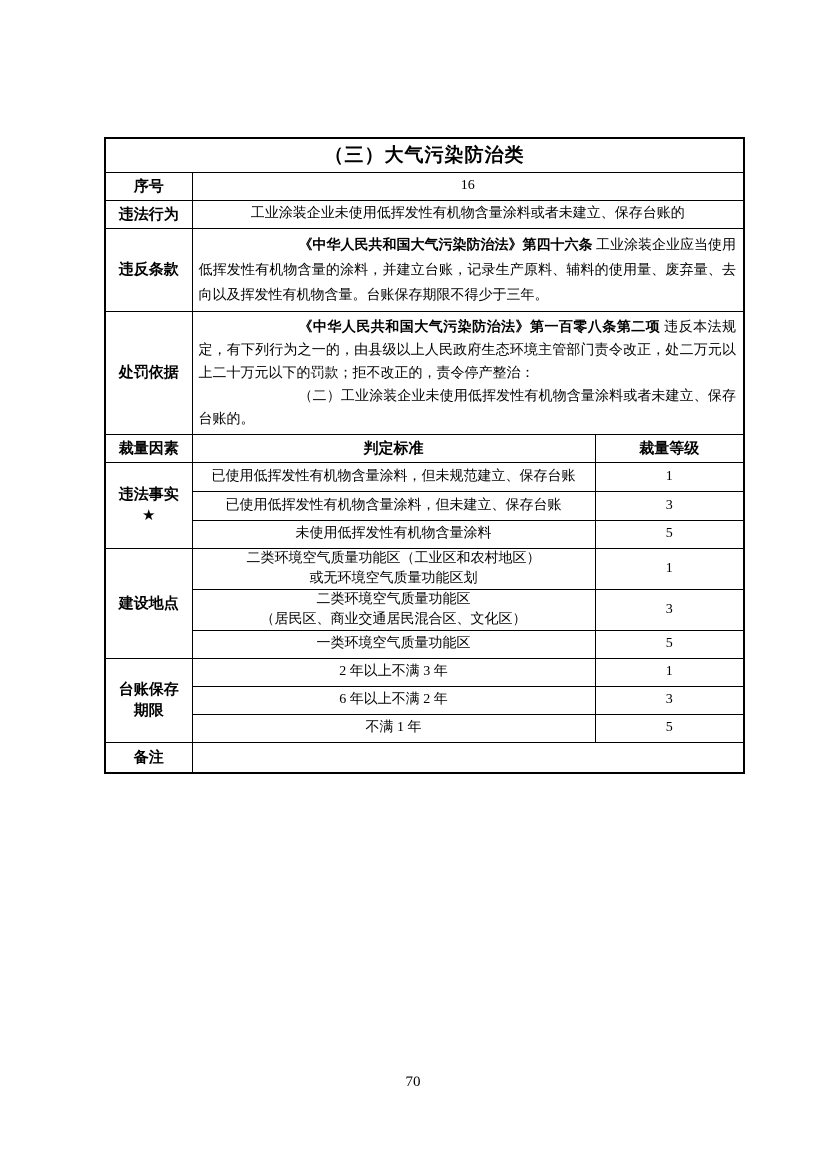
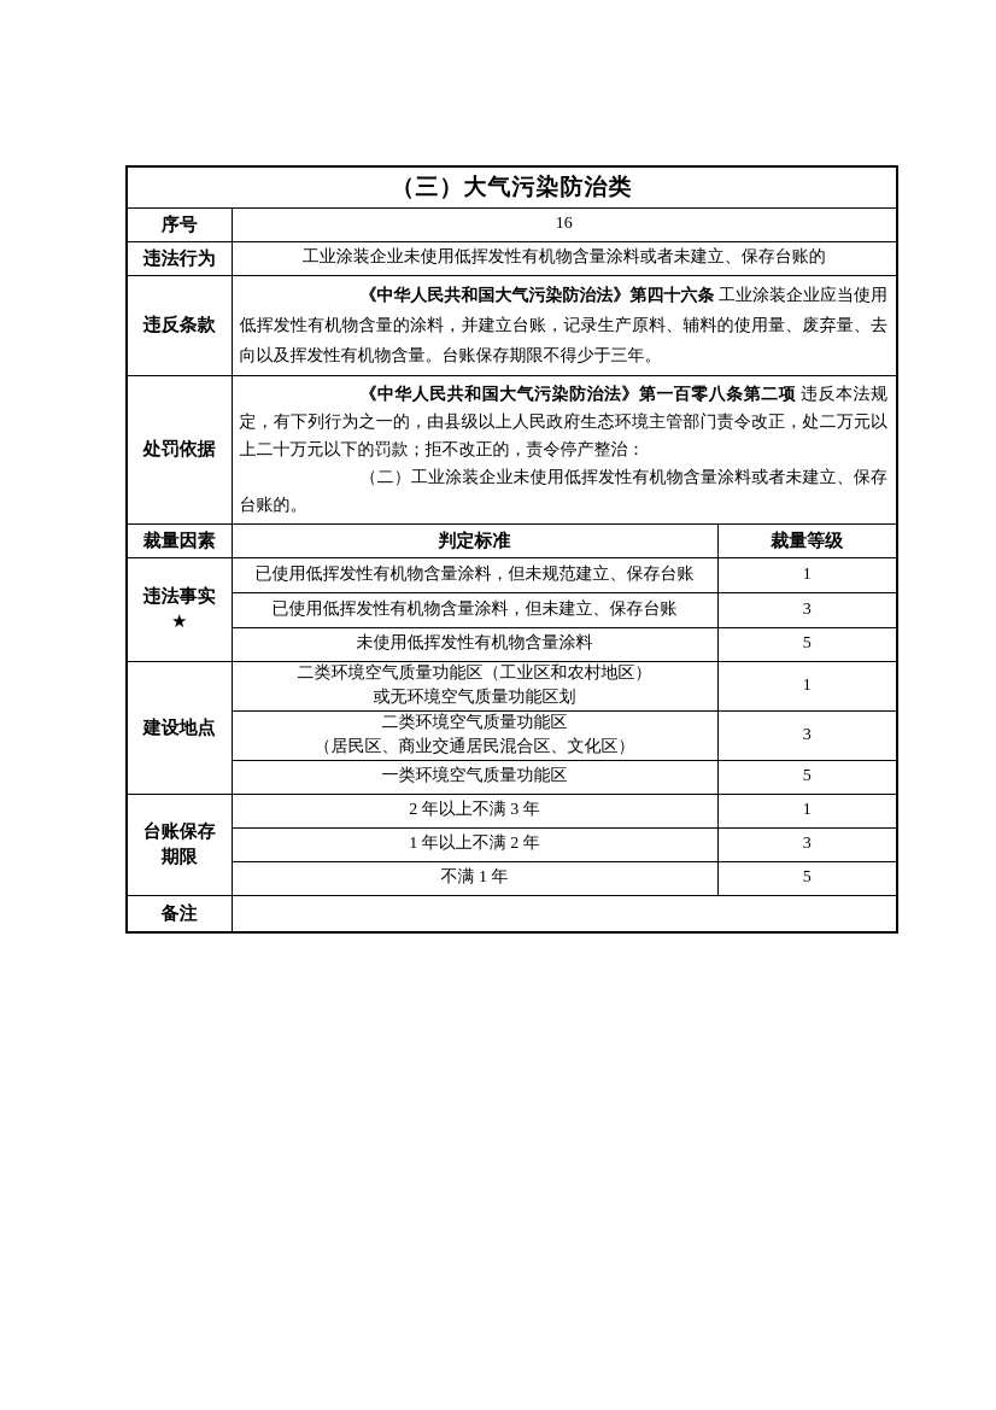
  （三）大气污染防治类
  序号	16
  违法行为	工业涂装企业未使用低挥发性有机物含量涂料或者未建立、保存台账的
  违反条款	《中华人民共和国大气污染防治法》第四十六条 工业涂装企业应当使用低挥发性有机物含量的涂料，并建立台账，记录生产原料、辅料的使用量、废弃量、去向以及挥发性有机物含量。台账保存期限不得少于三年。
  处罚依据	《中华人民共和国大气污染防治法》第一百零八条第二项 违反本法规定，有下列行为之一的，由县级以上人民政府生态环境主管部门责令改正，处二万元以上二十万元以下的罚款；拒不改正的，责令停产整治： （二）工业涂装企业未使用低挥发性有机物含量涂料或者未建立、保存台账的。
  裁量因素	判定标准	裁量等级
  违法事实 ★	已使用低挥发性有机物含量涂料，但未规范建立、保存台账	1
  已使用低挥发性有机物含量涂料，但未建立、保存台账	3
  未使用低挥发性有机物含量涂料	5
  建设地点	二类环境空气质量功能区（工业区和农村地区） 或无环境空气质量功能区划	1
  二类环境空气质量功能区 （居民区、商业交通居民混合区、文化区）	3
  一类环境空气质量功能区	5
  台账保存 期限	2 年以上不满 3 年	1
- 6 年以上不满 2 年	3
+ 1 年以上不满 2 年	3
  不满 1 年	5
  备注
- 70
